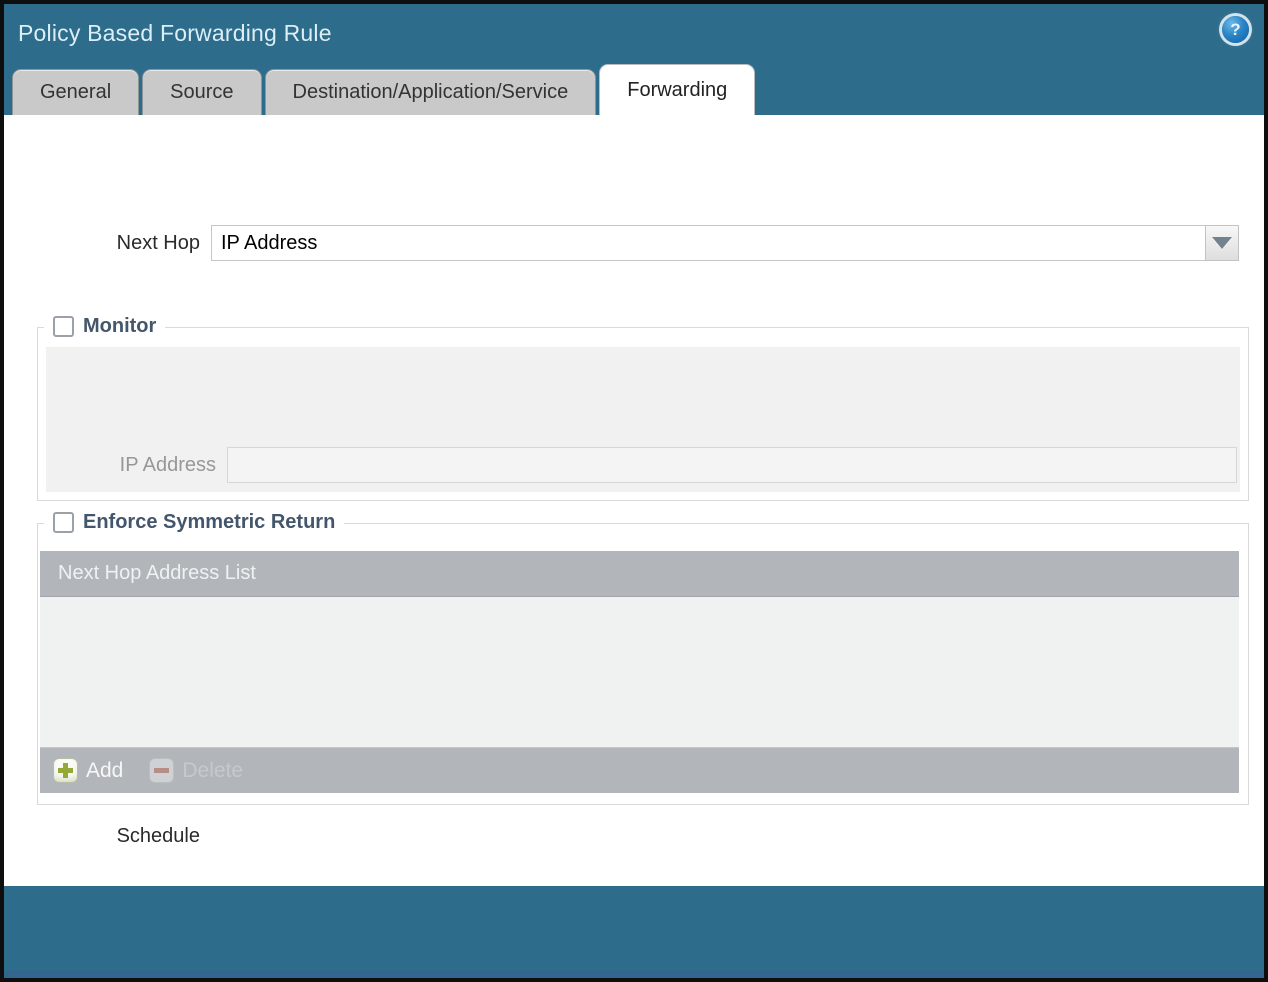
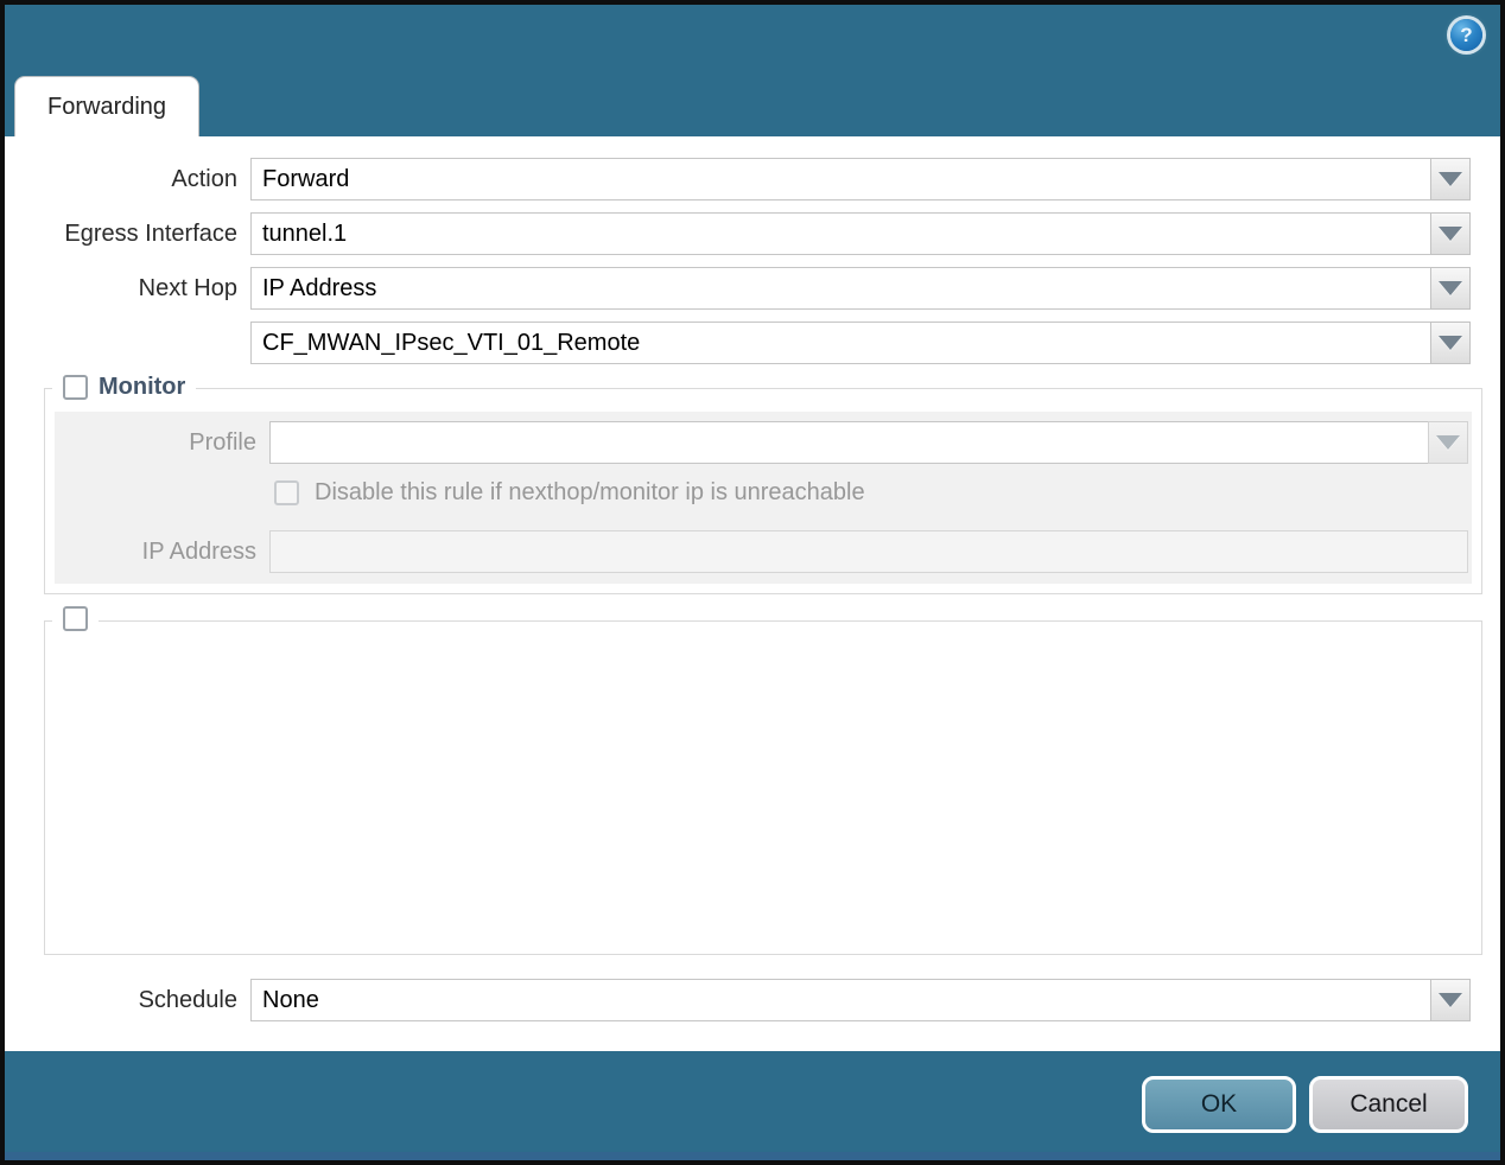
- Policy Based Forwarding Rule
  ?
- General
- Source
- Destination/Application/Service
  Forwarding
+ Action
+ Forward
+ Egress Interface
+ tunnel.1
  Next Hop
  IP Address
+ CF_MWAN_IPsec_VTI_01_Remote
  Monitor
+ Profile
+ Disable this rule if nexthop/monitor ip is unreachable
  IP Address
- Enforce Symmetric Return
- Next Hop Address List
- Add
  Schedule
+ None
+ OK
+ Cancel
